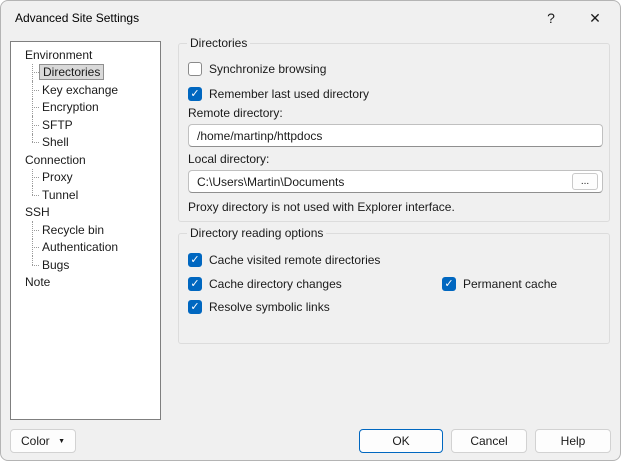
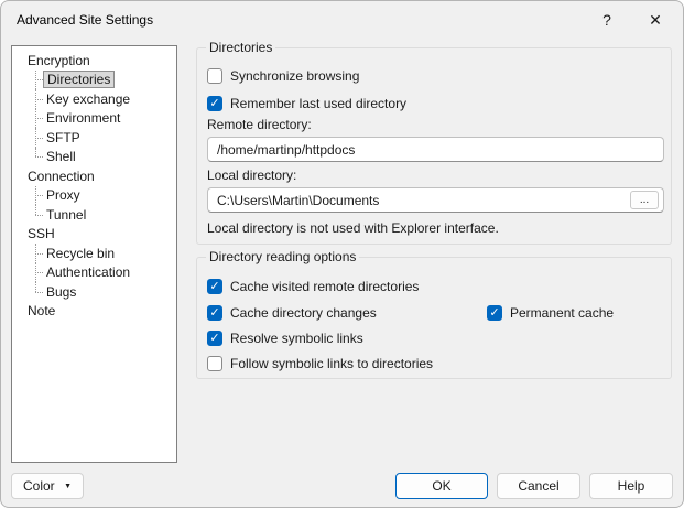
  Advanced Site Settings
  ?
  ✕
- Environment
+ Encryption
  Directories
  Key exchange
- Encryption
+ Environment
  SFTP
  Shell
  Connection
  Proxy
  Tunnel
  SSH
  Recycle bin
  Authentication
  Bugs
  Note
  Directories
  Synchronize browsing
  ✓
  Remember last used directory
  Remote directory:
  /home/martinp/httpdocs
  Local directory:
  C:\Users\Martin\Documents
  ...
- Proxy directory is not used with Explorer interface.
+ Local directory is not used with Explorer interface.
  Directory reading options
  ✓
  Cache visited remote directories
  ✓
  Cache directory changes
  ✓
  Permanent cache
  ✓
  Resolve symbolic links
+ Follow symbolic links to directories
  Color
  OK
  Cancel
  Help
